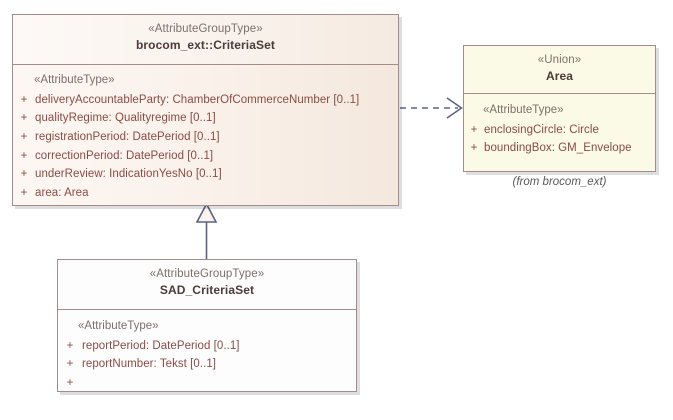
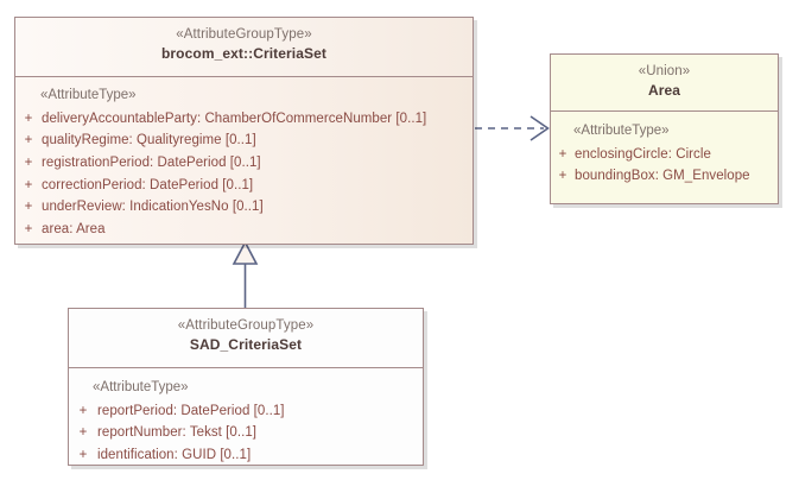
  «AttributeGroupType»
  brocom_ext::CriteriaSet
  «AttributeType»
  +
  deliveryAccountableParty: ChamberOfCommerceNumber [0..1]
  +
  qualityRegime: Qualityregime [0..1]
  +
  registrationPeriod: DatePeriod [0..1]
  +
  correctionPeriod: DatePeriod [0..1]
  +
  underReview: IndicationYesNo [0..1]
  +
  area: Area
  «Union»
  Area
  «AttributeType»
  +
  enclosingCircle: Circle
  +
  boundingBox: GM_Envelope
- (from brocom_ext)
  «AttributeGroupType»
  SAD_CriteriaSet
  «AttributeType»
  +
  reportPeriod: DatePeriod [0..1]
  +
  reportNumber: Tekst [0..1]
  +
+ identification: GUID [0..1]
